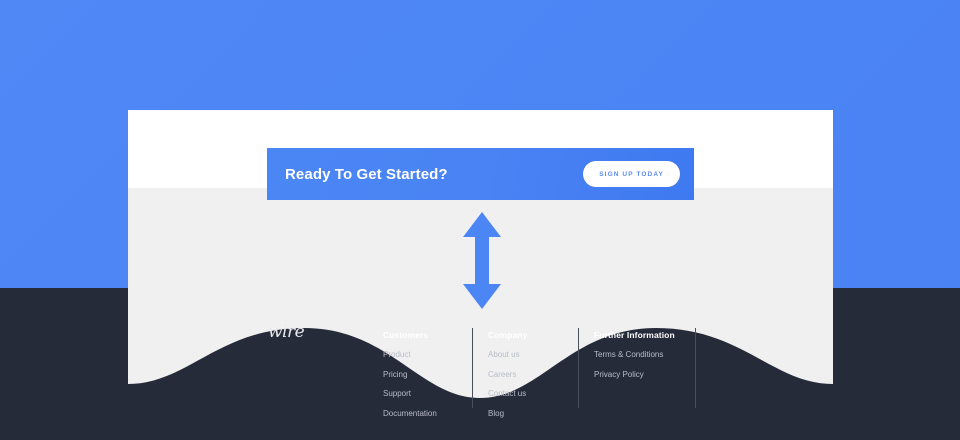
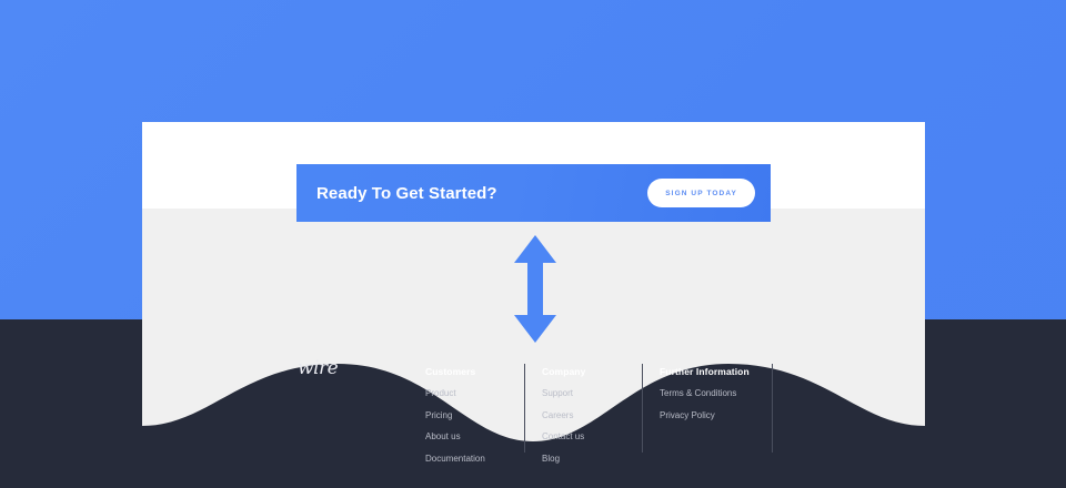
  Ready To Get Started?
  wire
  Product
  Pricing
- Support
+ About us
  Documentation
- About us
+ Support
  Careers
  Contact us
  Blog
  Further Information
  Terms & Conditions
  Privacy Policy
